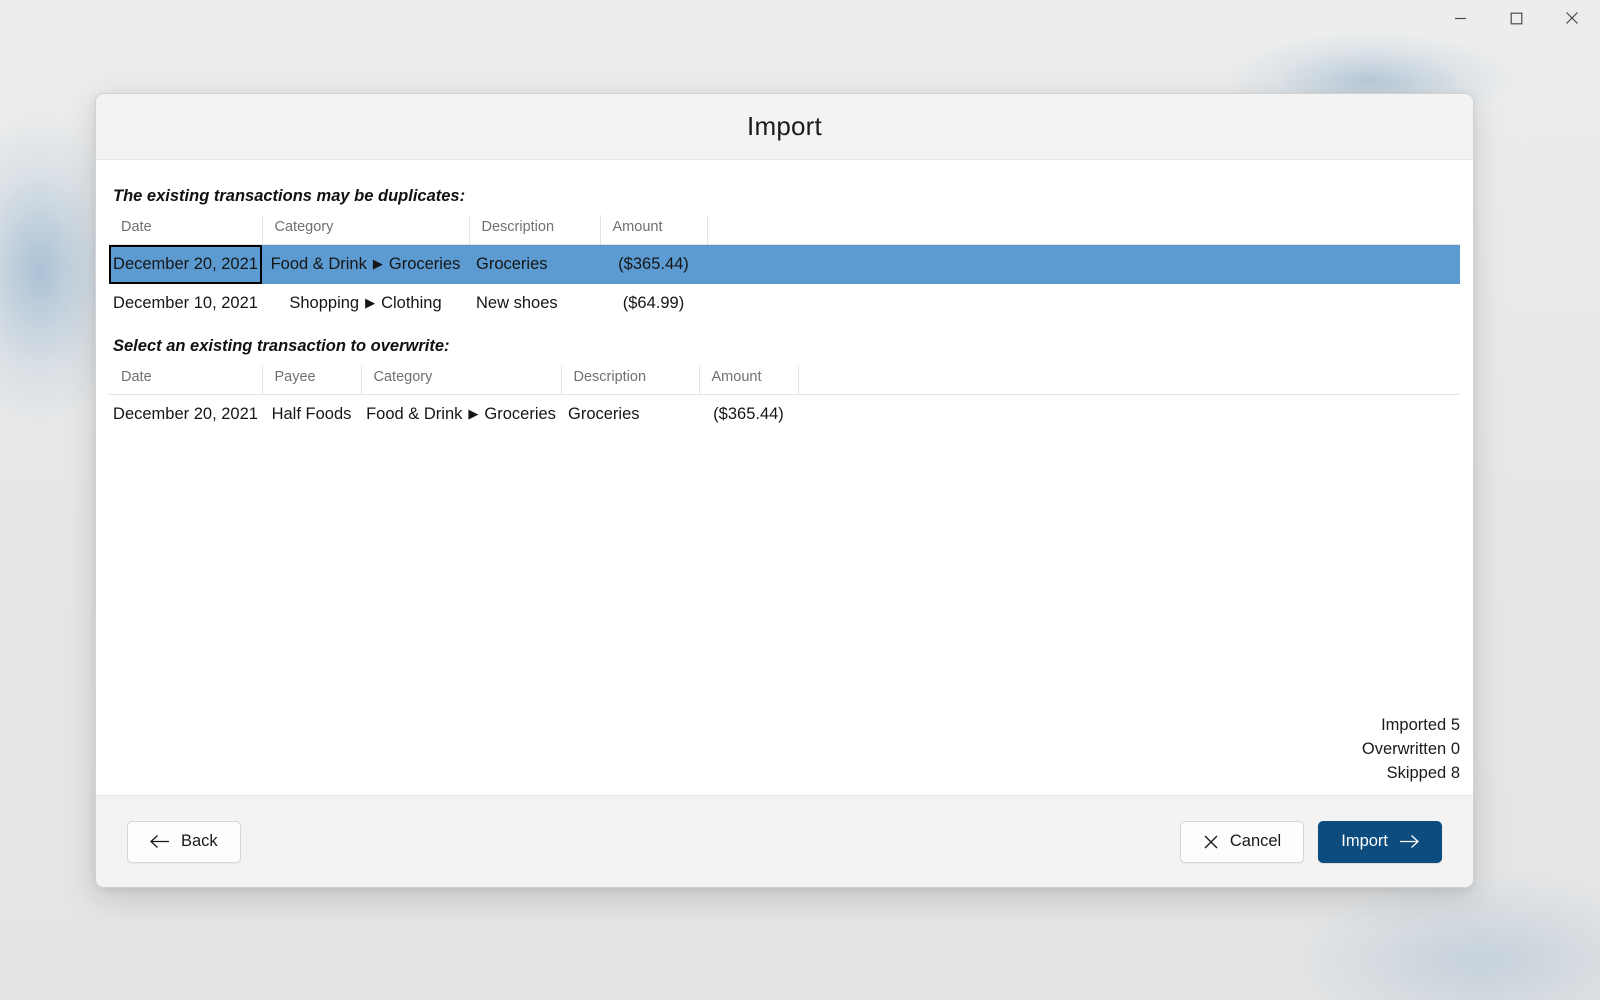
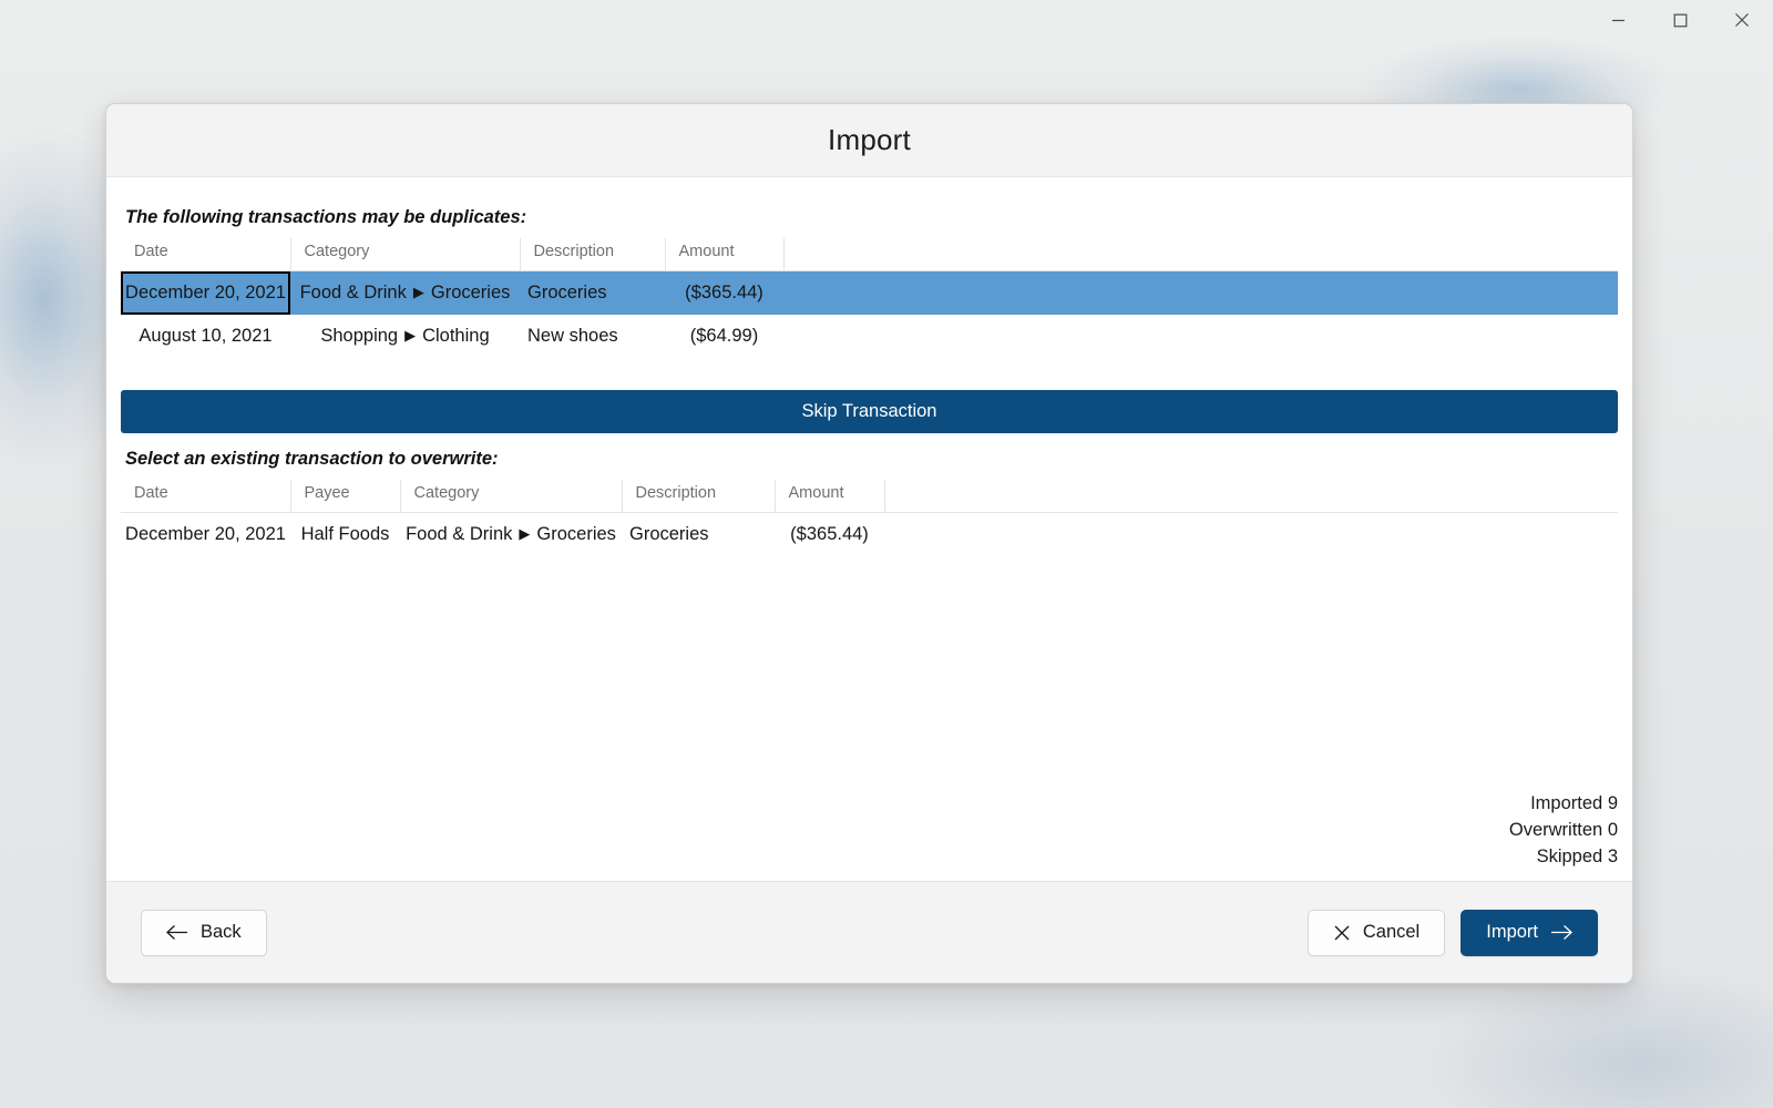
  Import
- The existing transactions may be duplicates:
+ The following transactions may be duplicates:
  Date	Category	Description	Amount
  December 20, 2021	Food & Drink ▶ Groceries	Groceries	($365.44)
- December 10, 2021	Shopping ▶ Clothing	New shoes	($64.99)
+ August 10, 2021	Shopping ▶ Clothing	New shoes	($64.99)
+ Skip Transaction
  Select an existing transaction to overwrite:
  Date	Payee	Category	Description	Amount
  December 20, 2021	Half Foods	Food & Drink ▶ Groceries	Groceries	($365.44)
- Imported 5
+ Imported 9
  Overwritten 0
- Skipped 8
+ Skipped 3
  Back
  Cancel
  Import
